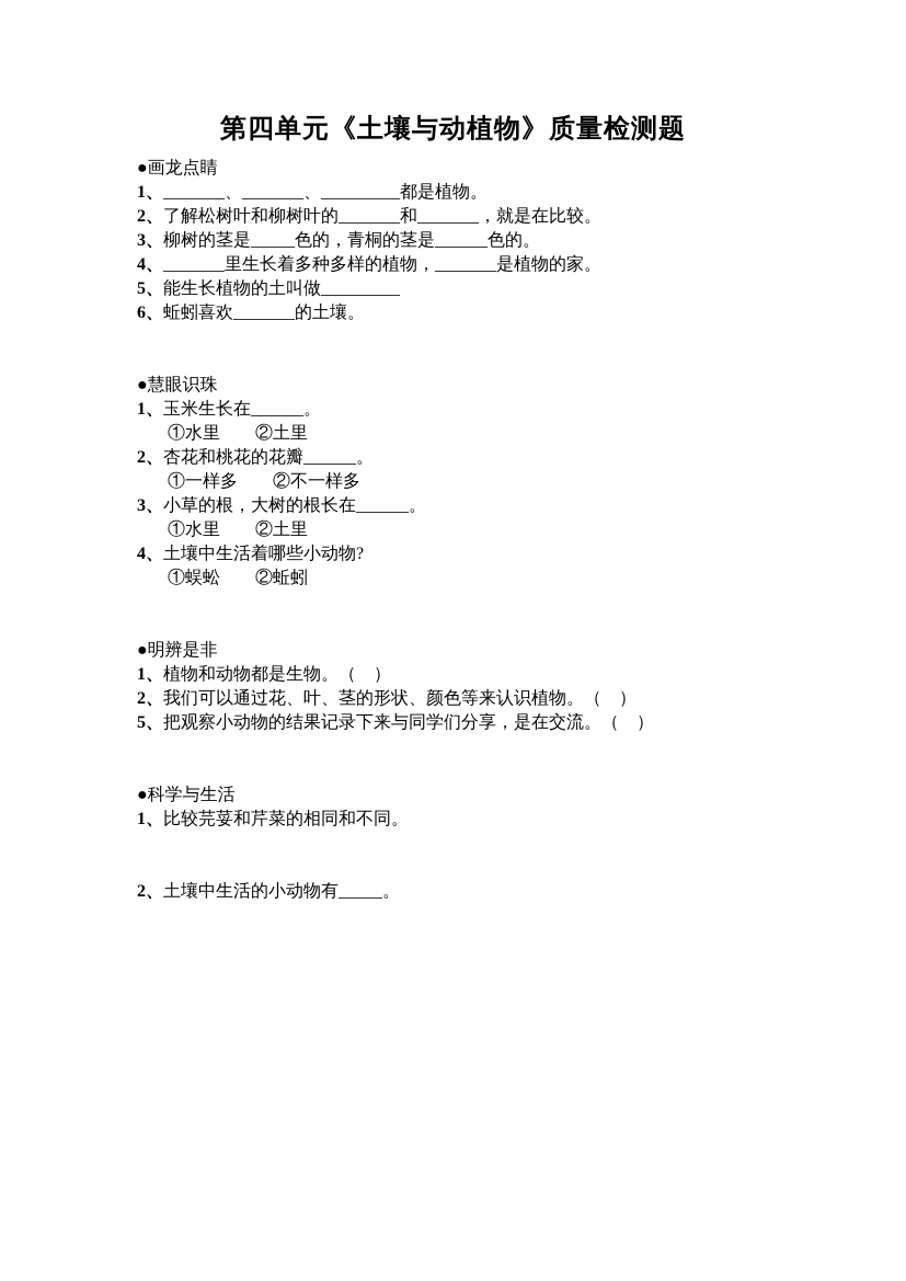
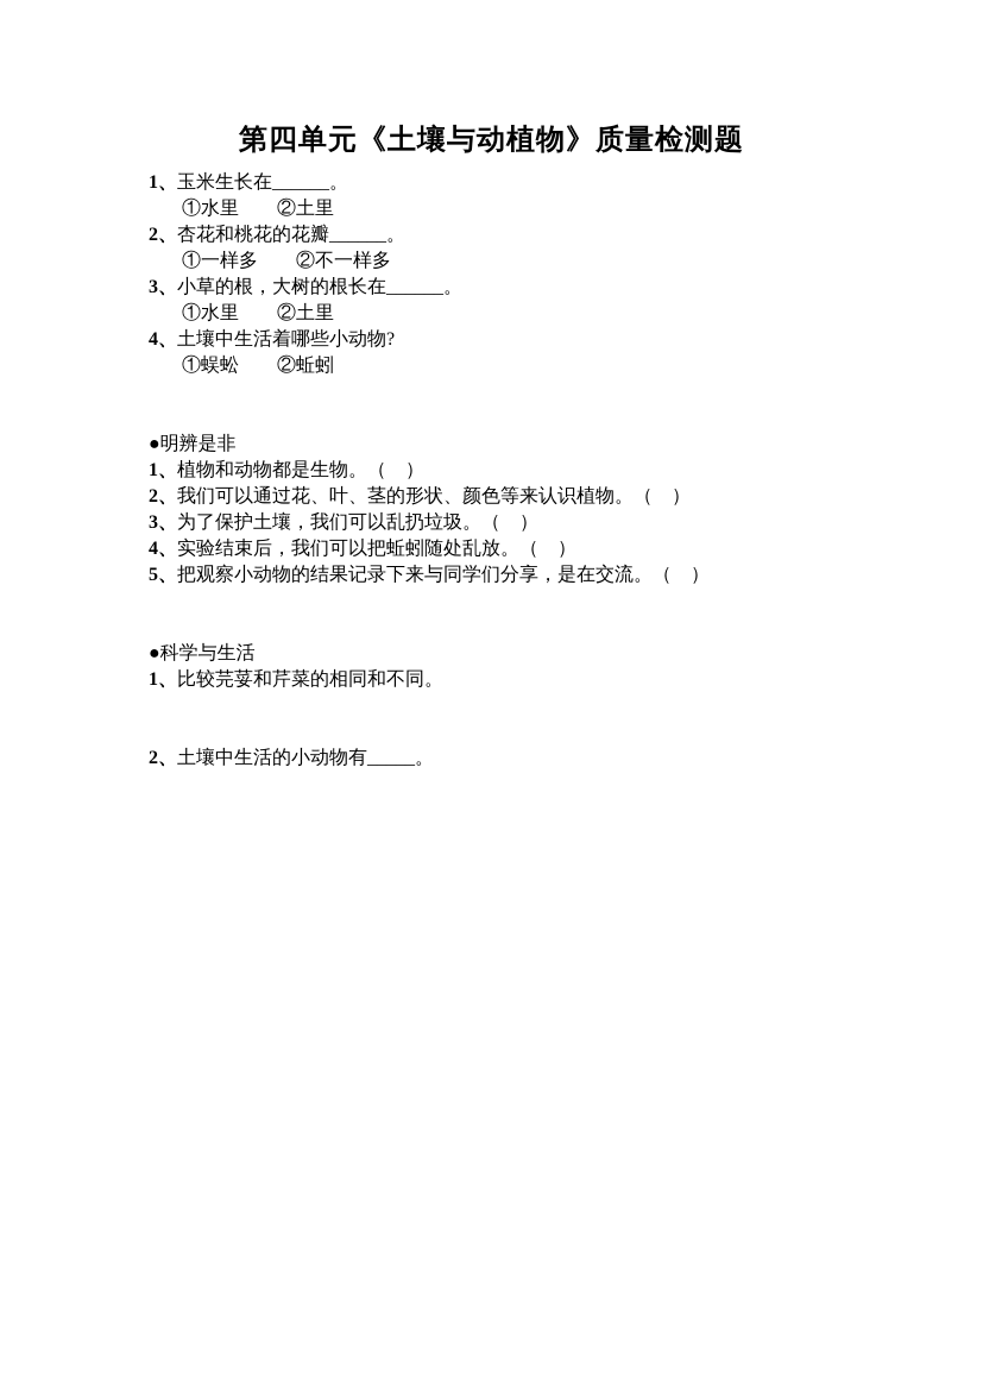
  第四单元《土壤与动植物》质量检测题
- ●画龙点睛
- 1、_______、_______、_________都是植物。
- 2、了解松树叶和柳树叶的_______和_______，就是在比较。
- 3、柳树的茎是_____色的，青桐的茎是______色的。
- 4、_______里生长着多种多样的植物，_______是植物的家。
- 5、能生长植物的土叫做_________
- 6、蚯蚓喜欢_______的土壤。
- ●慧眼识珠
  1、玉米生长在______。
  ①水里 ②土里
  2、杏花和桃花的花瓣______。
  ①一样多 ②不一样多
  3、小草的根，大树的根长在______。
  ①水里 ②土里
  4、土壤中生活着哪些小动物?
  ①蜈蚣 ②蚯蚓
  ●明辨是非
  1、植物和动物都是生物。（ ）
  2、我们可以通过花、叶、茎的形状、颜色等来认识植物。（ ）
+ 3、为了保护土壤，我们可以乱扔垃圾。（ ）
+ 4、实验结束后，我们可以把蚯蚓随处乱放。（ ）
  5、把观察小动物的结果记录下来与同学们分享，是在交流。（ ）
  ●科学与生活
  1、比较芫荽和芹菜的相同和不同。
  2、土壤中生活的小动物有_____。
